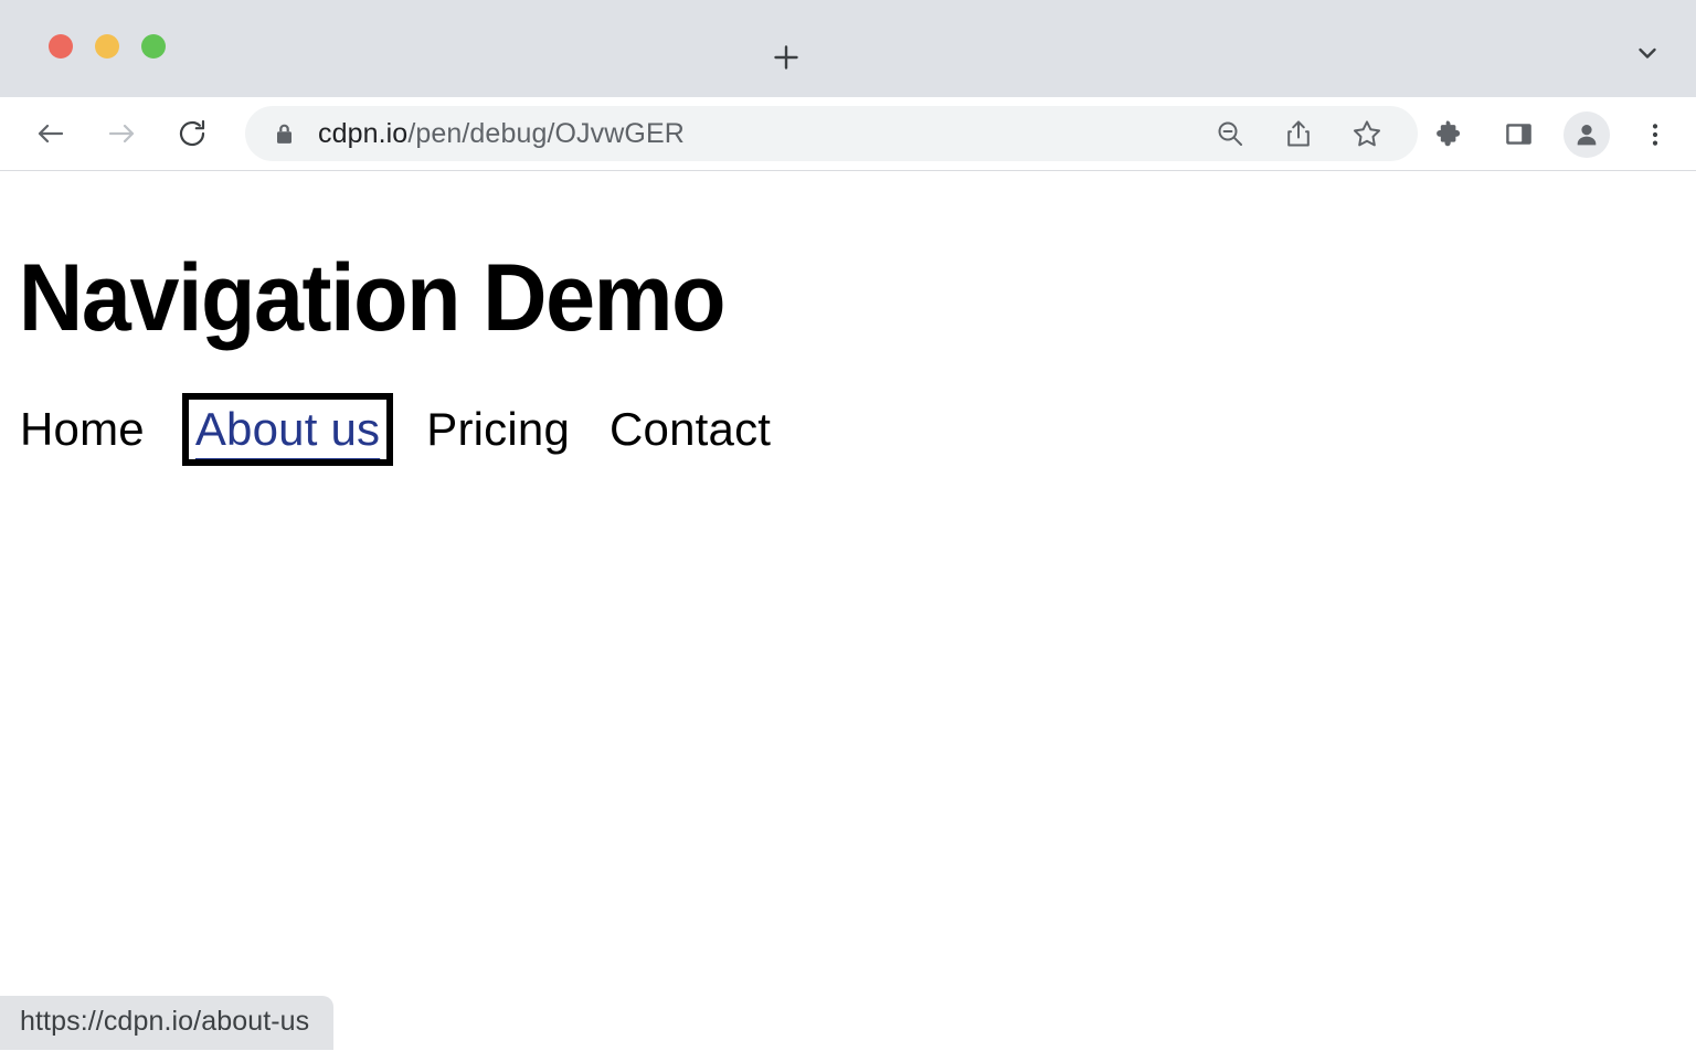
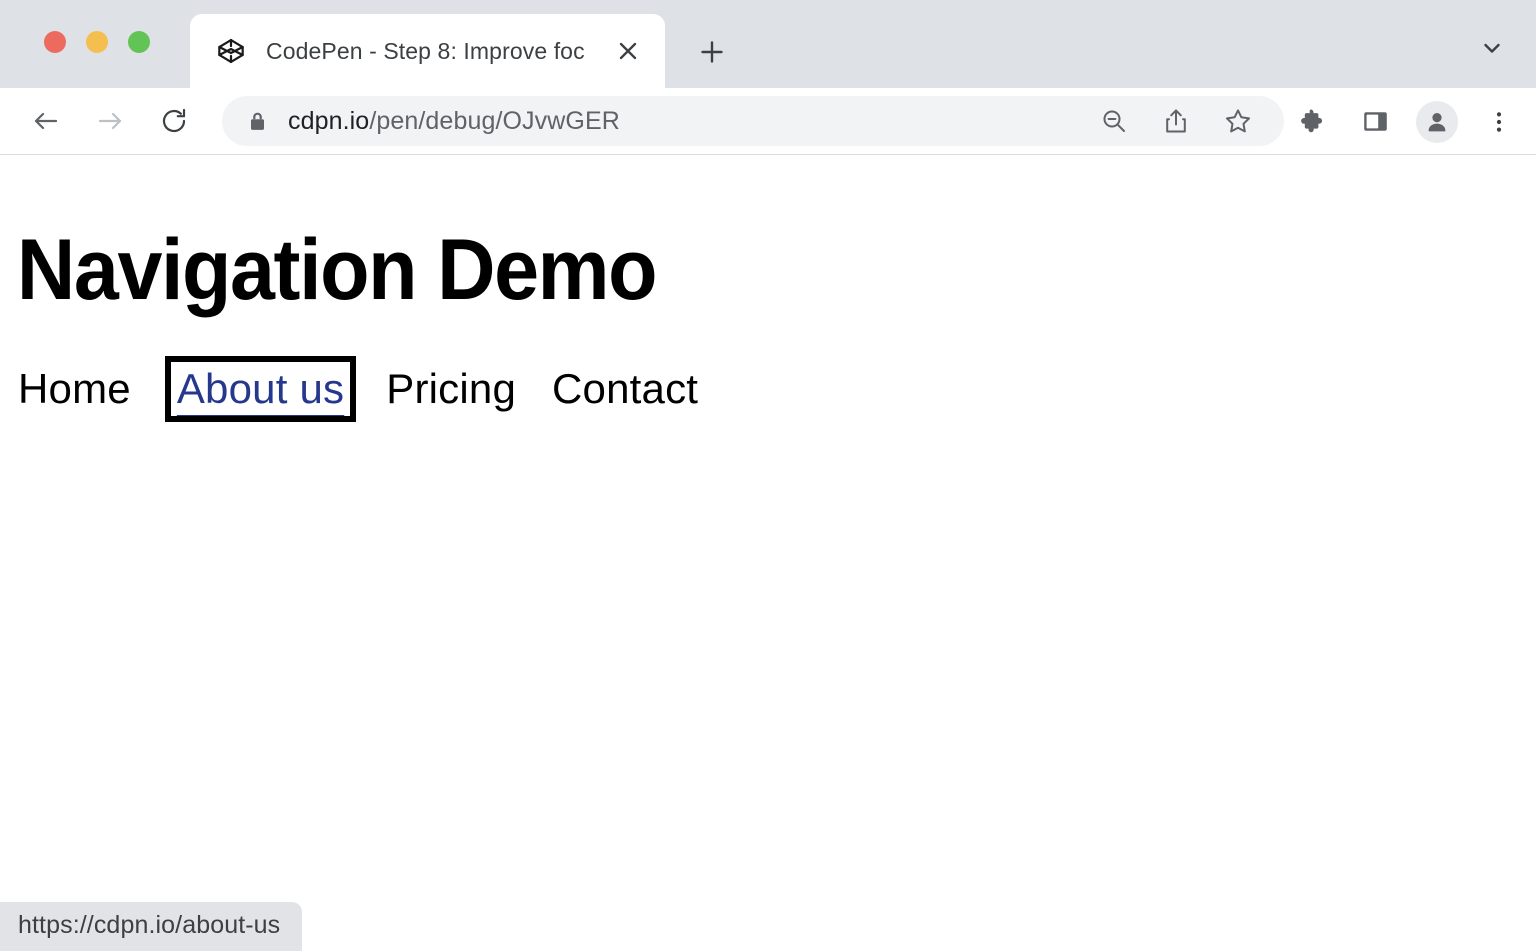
+ CodePen - Step 8: Improve foc
  cdpn.io/pen/debug/OJvwGER
  Navigation Demo
  Home
  About us
  Pricing
  Contact
  https://cdpn.io/about-us
